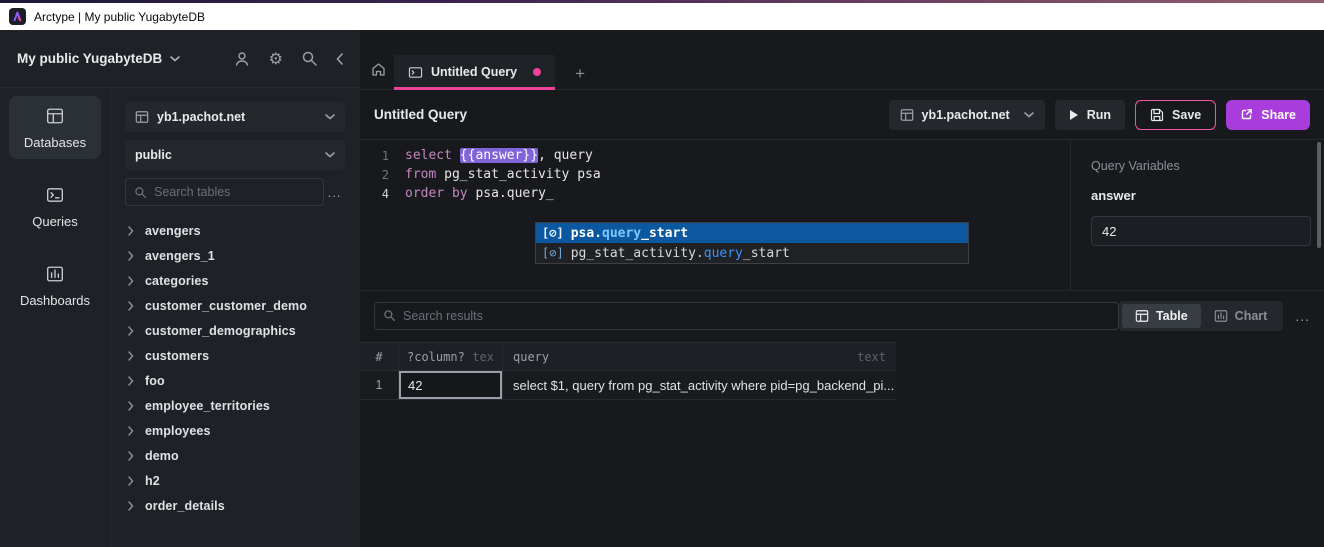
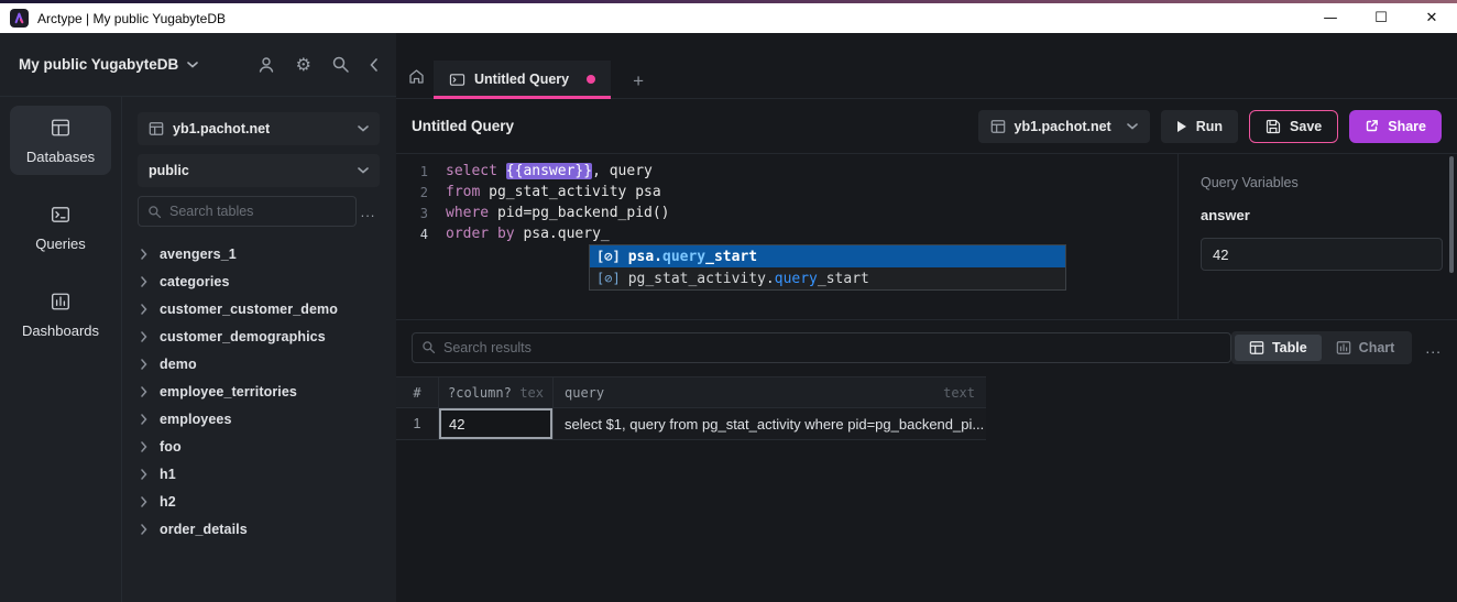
  Arctype | My public YugabyteDB
+ —
+ ☐
+ ✕
  My public YugabyteDB
  ⚙
  Databases
  Queries
  Dashboards
  yb1.pachot.net
  public
  Search tables
  ...
- avengers
  avengers_1
  categories
  customer_customer_demo
  customer_demographics
- customers
- foo
+ demo
  employee_territories
  employees
- demo
+ foo
+ h1
  h2
  order_details
  Untitled Query
  +
  Untitled Query
  yb1.pachot.net
  Run
  Save
  Share
  1
  select
  {{answer}}
  , query
  2
  from
  pg_stat_activity psa
+ 3
+ where
+ pid=pg_backend_pid()
  4
  order by
  psa.query_
  [⊘]
  psa.
  query
  _start
  [⊘]
  pg_stat_activity.
  query
  _start
  Query Variables
  answer
  42
  Search results
  Table
  Chart
  ...
  #
  ?column?
  tex
  query
  text
  1
  42
  select $1, query from pg_stat_activity where pid=pg_backend_pi...
